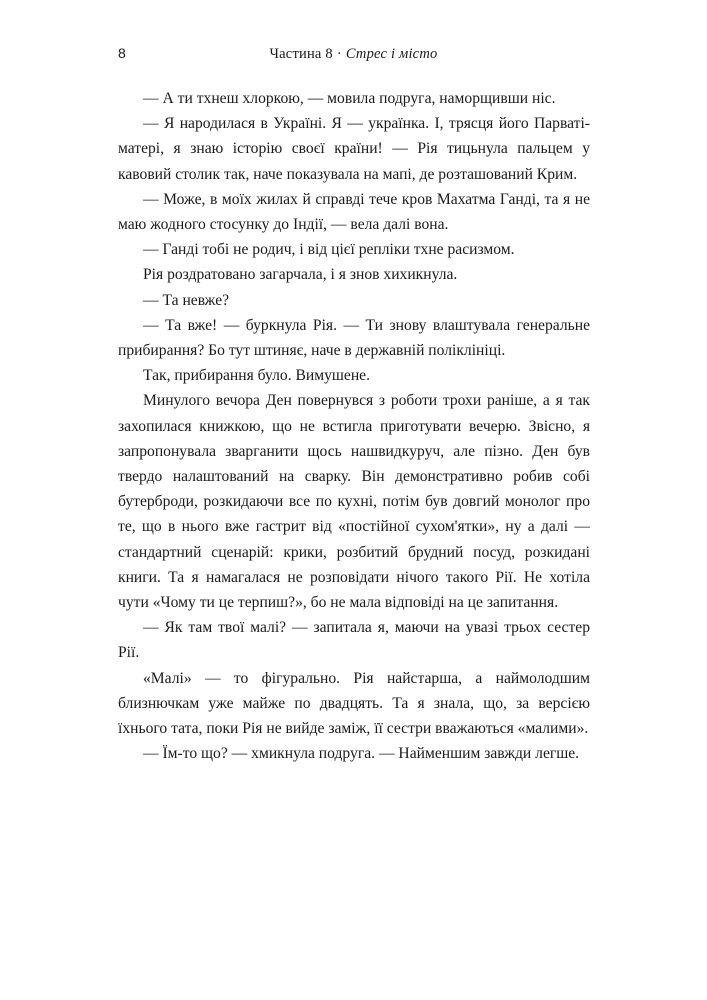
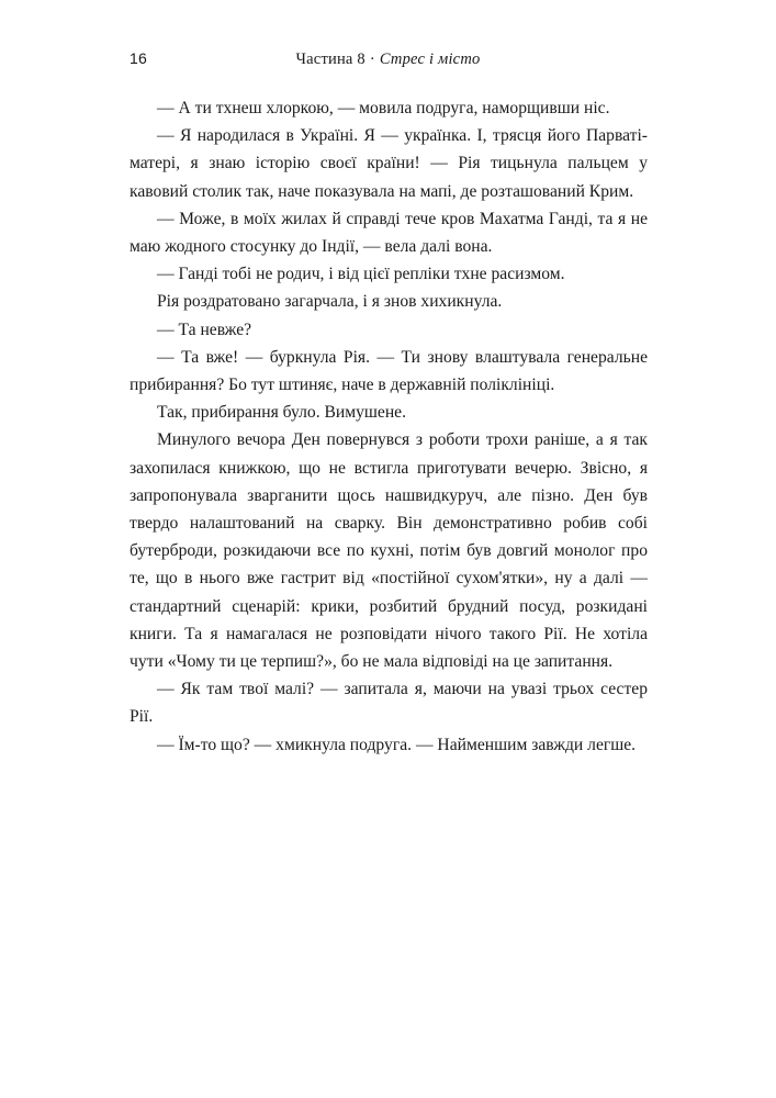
- 8
+ 16
  Частина 8 · Стрес і місто
  — А ти тхнеш хлоркою, — мовила подруга, наморщивши ніс.
  — Я народилася в Україні. Я — українка. І, трясця його Парваті-матері, я знаю історію своєї країни! — Рія тицьнула пальцем у кавовий столик так, наче показувала на мапі, де розташований Крим.
  — Може, в моїх жилах й справді тече кров Махатма Ганді, та я не маю жодного стосунку до Індії, — вела далі вона.
  — Ганді тобі не родич, і від цієї репліки тхне расизмом.
  Рія роздратовано загарчала, і я знов хихикнула.
  — Та невже?
  — Та вже! — буркнула Рія. — Ти знову влаштувала генеральне прибирання? Бо тут штиняє, наче в державній поліклініці.
  Так, прибирання було. Вимушене.
  Минулого вечора Ден повернувся з роботи трохи раніше, а я так захопилася книжкою, що не встигла приготувати вечерю. Звісно, я запропонувала зварганити щось нашвидкуруч, але пізно. Ден був твердо налаштований на сварку. Він демонстративно робив собі бутерброди, розкидаючи все по кухні, потім був довгий монолог про те, що в нього вже гастрит від «постійної сухом'ятки», ну а далі — стандартний сценарій: крики, розбитий брудний посуд, розкидані книги. Та я намагалася не розповідати нічого такого Рії. Не хотіла чути «Чому ти це терпиш?», бо не мала відповіді на це запитання.
  — Як там твої малі? — запитала я, маючи на увазі трьох сестер Рії.
- «Малі» — то фігурально. Рія найстарша, а наймолодшим близнючкам уже майже по двадцять. Та я знала, що, за версією їхнього тата, поки Рія не вийде заміж, її сестри вважаються «малими».
  — Їм-то що? — хмикнула подруга. — Найменшим завжди легше.
